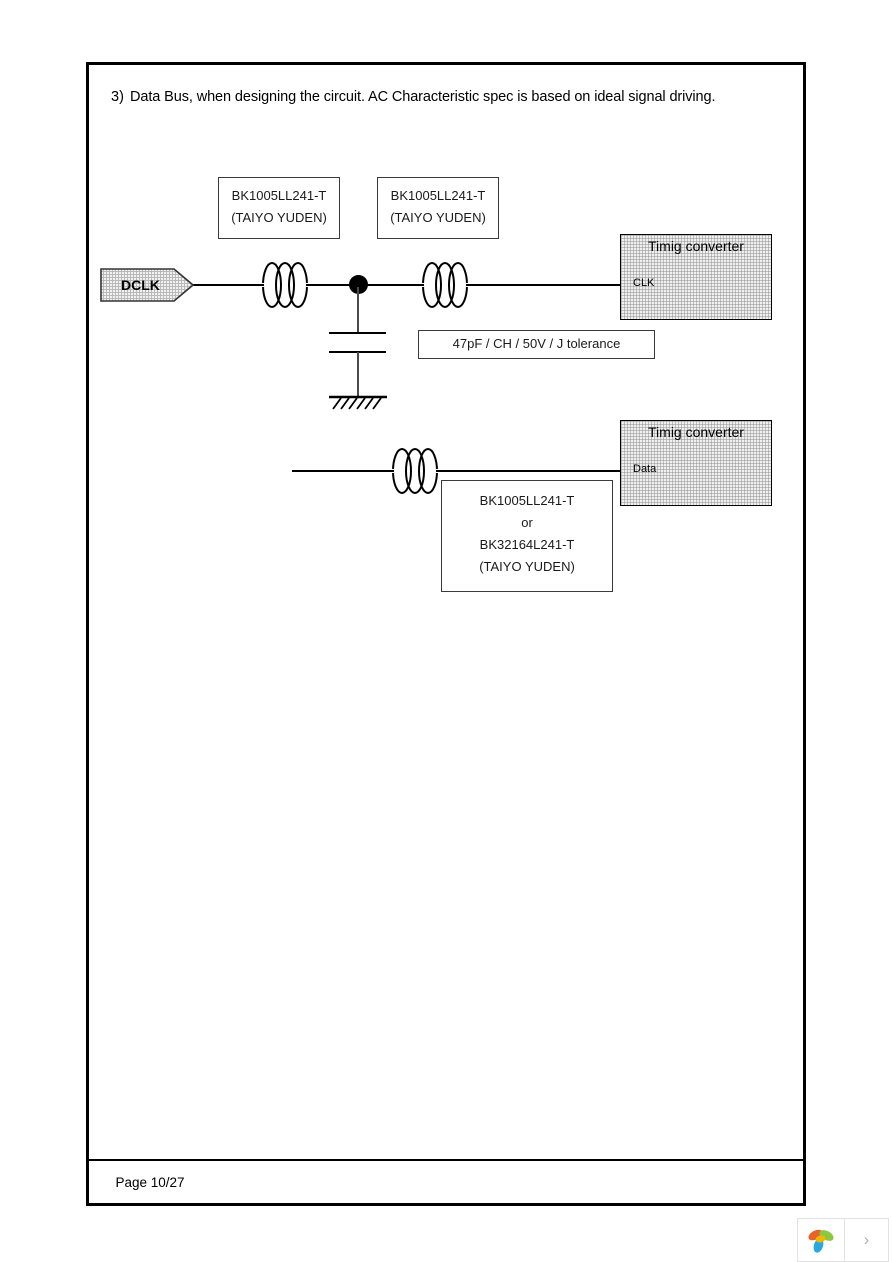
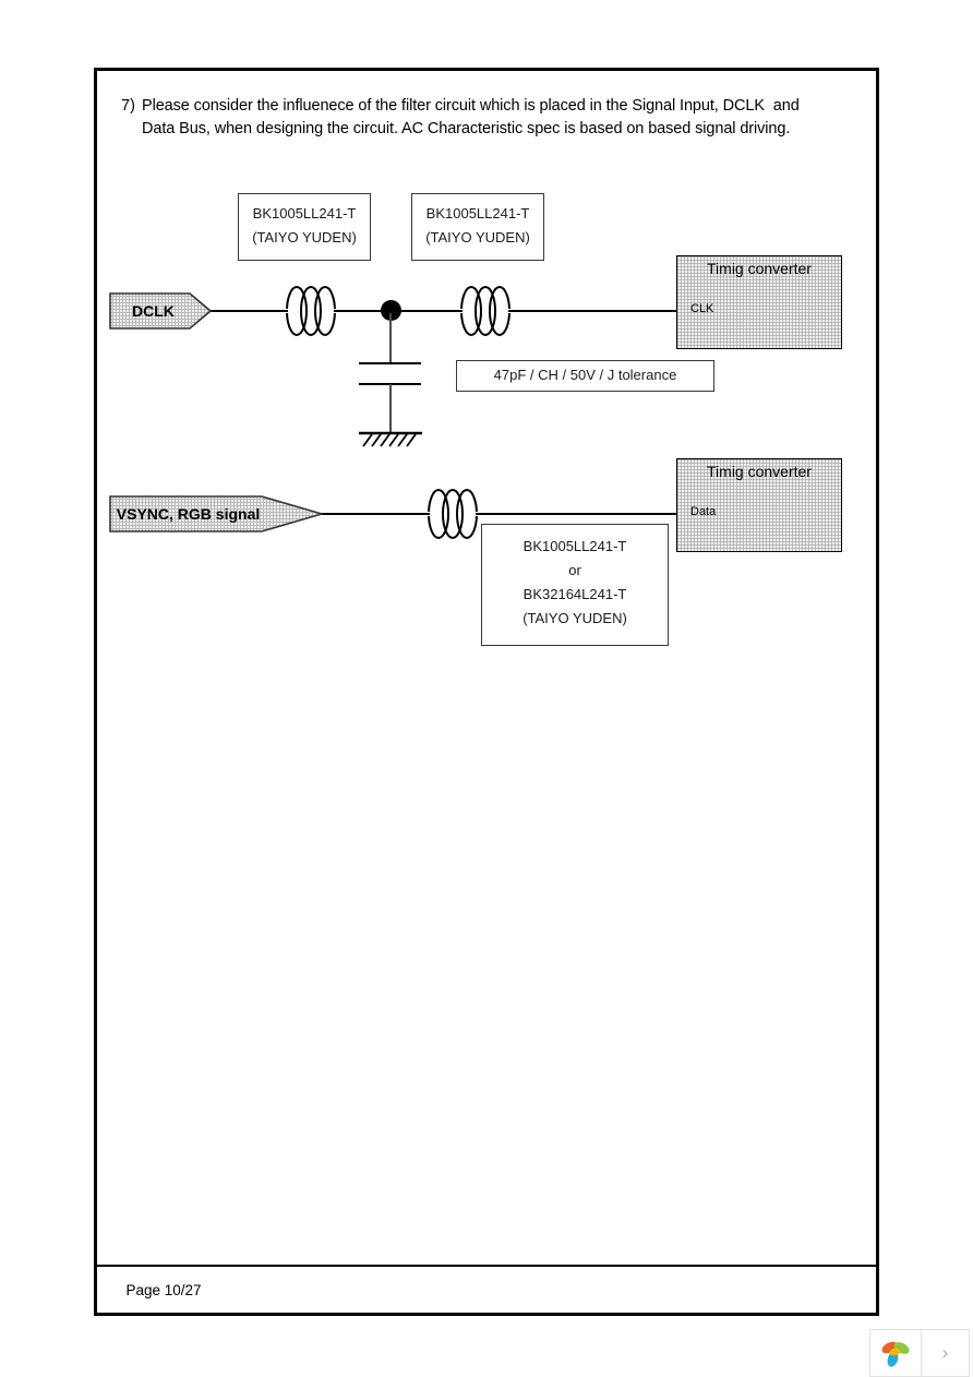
- 3)
+ 7)
+ Please consider the influenece of the filter circuit which is placed in the Signal Input, DCLK and
- Data Bus, when designing the circuit. AC Characteristic spec is based on ideal signal driving.
+ Data Bus, when designing the circuit. AC Characteristic spec is based on based signal driving.
  BK1005LL241-T
  (TAIYO YUDEN)
  BK1005LL241-T
  (TAIYO YUDEN)
  DCLK
  47pF / CH / 50V / J tolerance
  Timig converter
  CLK
+ VSYNC, RGB signal
  BK1005LL241-T
  or
  BK32164L241-T
  (TAIYO YUDEN)
  Timig converter
  Data
  Page 10/27
  ›
